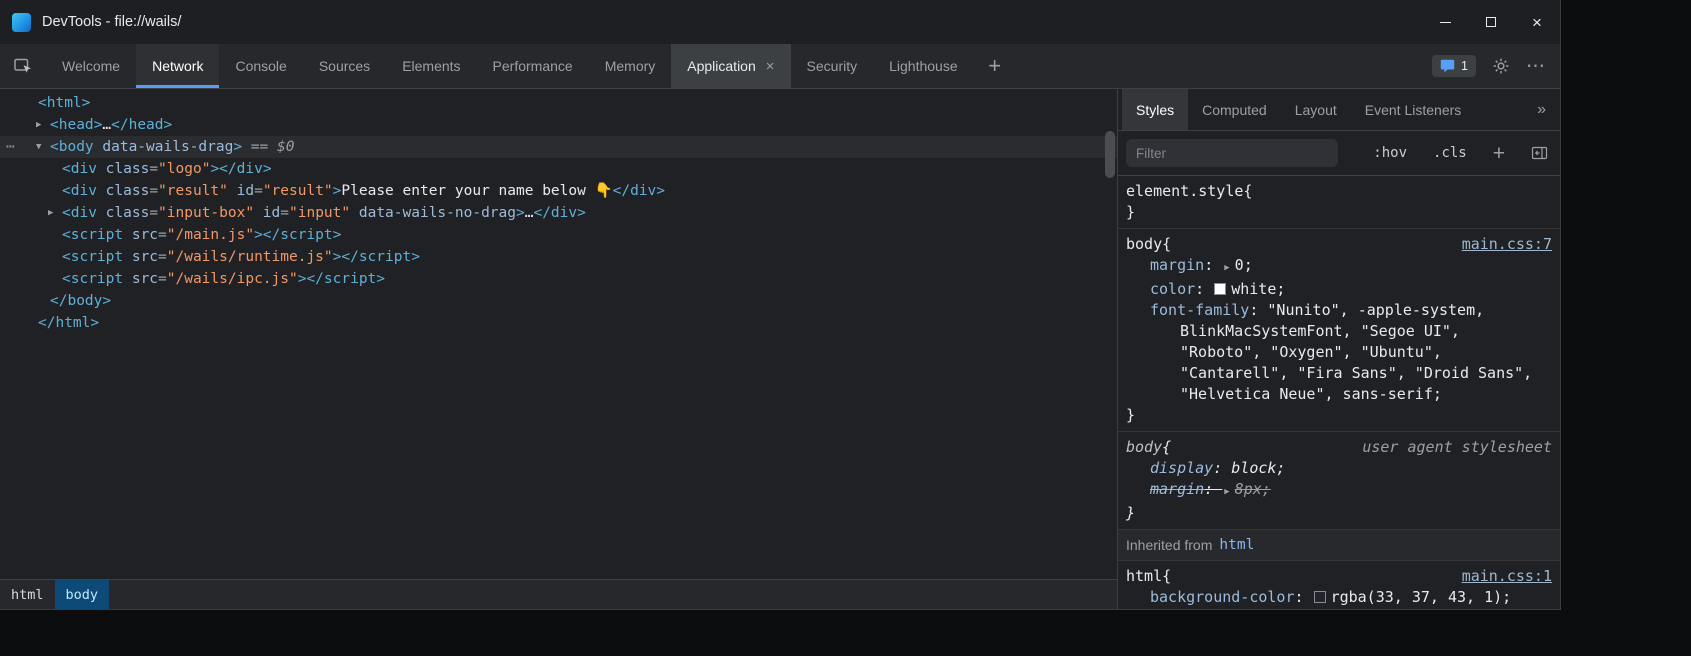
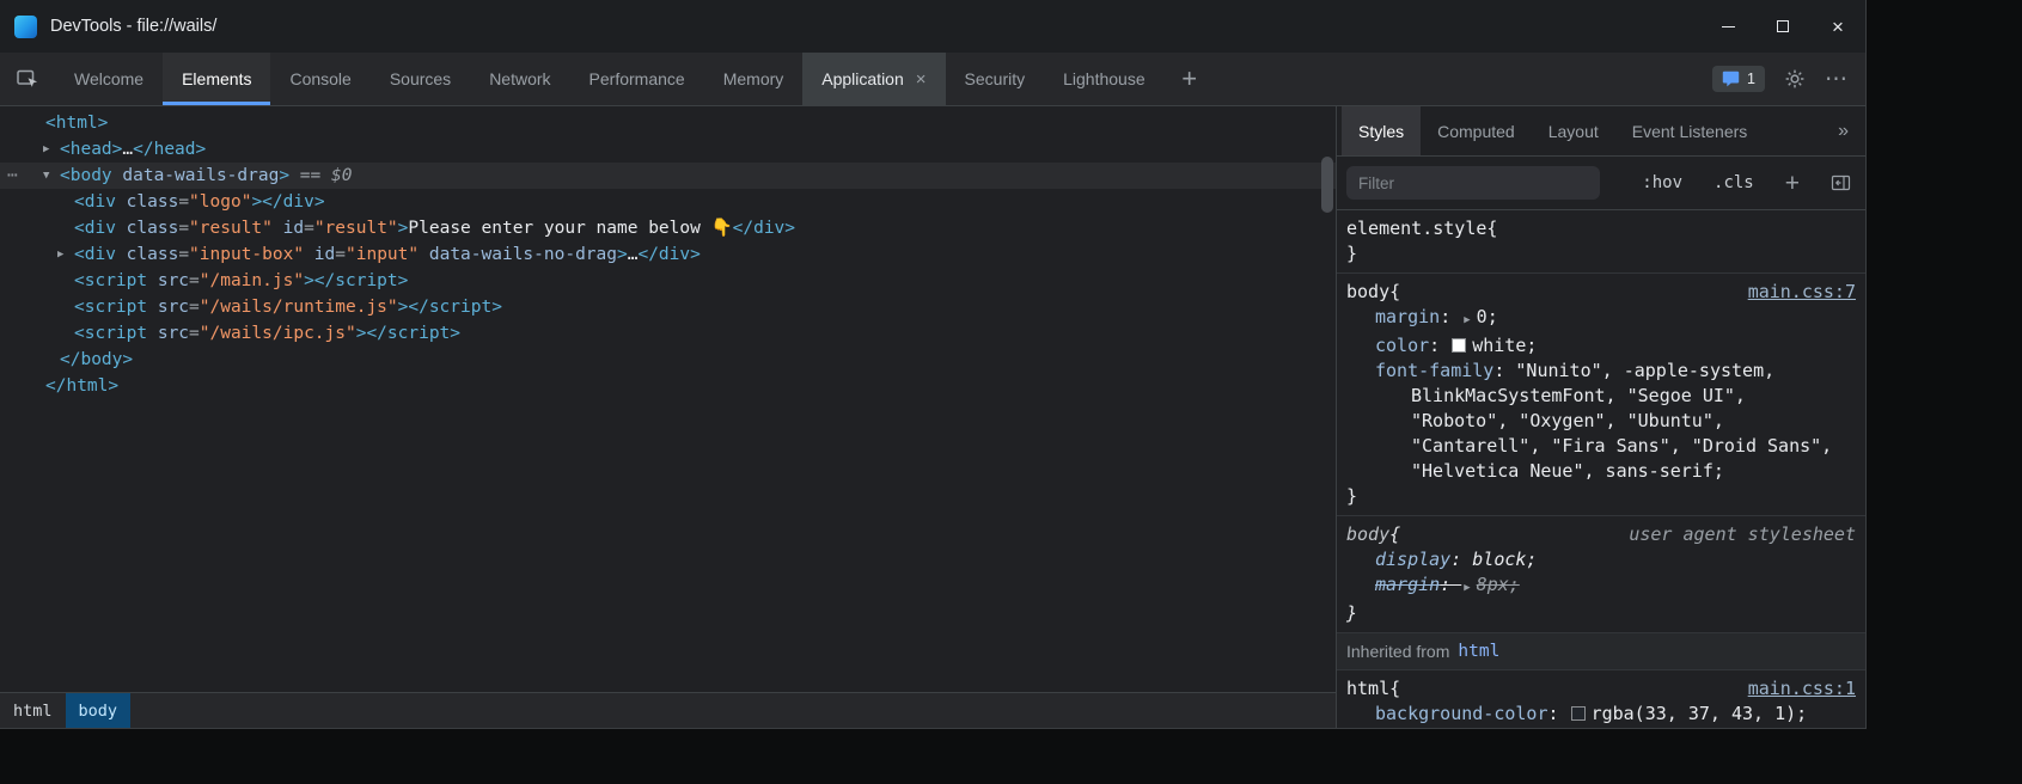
  DevTools - file://wails/
  ×
  Welcome
- Network
+ Elements
  Console
  Sources
- Elements
+ Network
  Performance
  Memory
  Application
  ×
  Security
  Lighthouse
  +
  1
  ⋯
  <html>
  ▶
  <head>…</head>
  ⋯
  ▼
  <body data-wails-drag> == $0
  <div class="logo"></div>
  <div class="result" id="result">Please enter your name below 👇</div>
  ▶
  <div class="input-box" id="input" data-wails-no-drag>…</div>
  <script src="/main.js"></script>
  <script src="/wails/runtime.js"></script>
  <script src="/wails/ipc.js"></script>
  </body>
  </html>
  html
  body
  Styles
  Computed
  Layout
  Event Listeners
  »
  Filter
  :hov
  .cls
  +
  element.style
  {
  }
  body
  {
  main.css:7
  margin: ▶ 0;
  color: white;
  font-family: "Nunito", -apple-system,
  BlinkMacSystemFont, "Segoe UI",
  "Roboto", "Oxygen", "Ubuntu",
  "Cantarell", "Fira Sans", "Droid Sans",
  "Helvetica Neue", sans-serif;
  }
  body
  {
  user agent stylesheet
  display: block;
  margin: ▶ 8px;
  }
  Inherited from
  html
  html
  {
  main.css:1
  background-color: rgba(33, 37, 43, 1);
